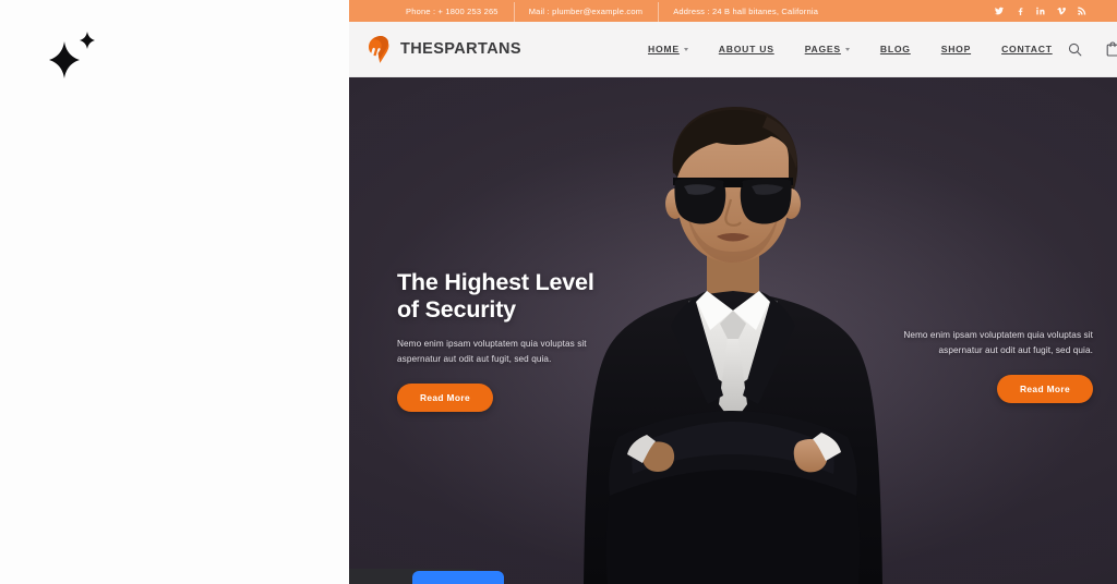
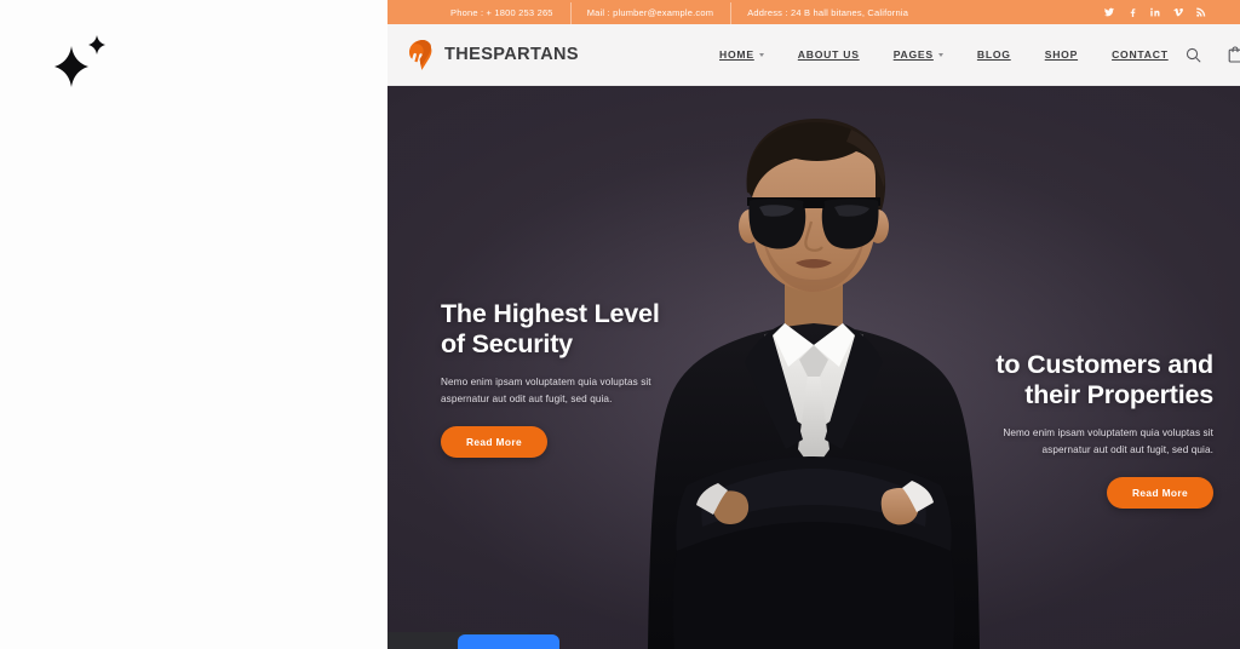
  Phone : + 1800 253 265
  Mail : plumber@example.com
  Address : 24 B hall bitanes, California
  THESPARTANS
  HOME
  ABOUT US
  PAGES
  BLOG
  SHOP
  CONTACT
  The Highest Level
  of Security
  Nemo enim ipsam voluptatem quia voluptas sit aspernatur aut odit aut fugit, sed quia.
  Read More
+ to Customers and
+ their Properties
  Nemo enim ipsam voluptatem quia voluptas sit aspernatur aut odit aut fugit, sed quia.
  Read More
